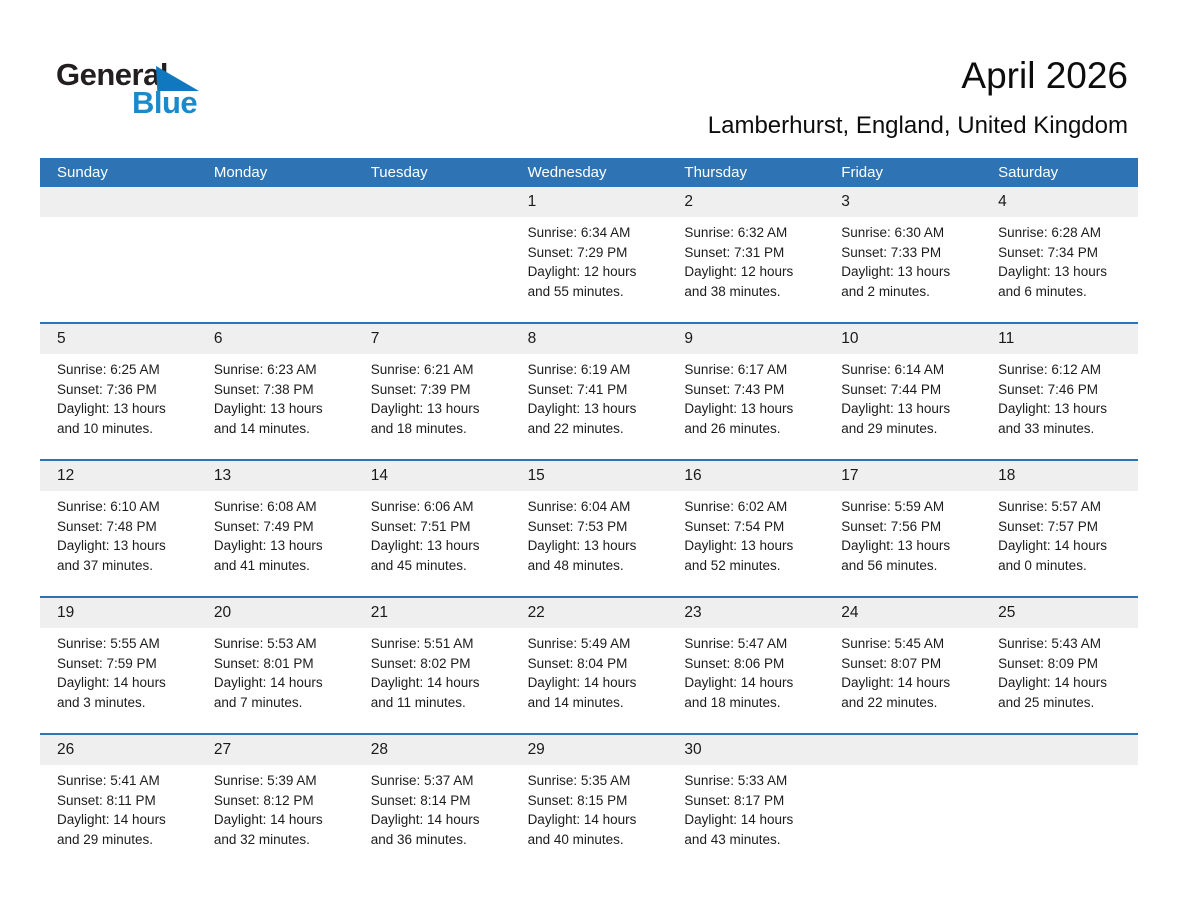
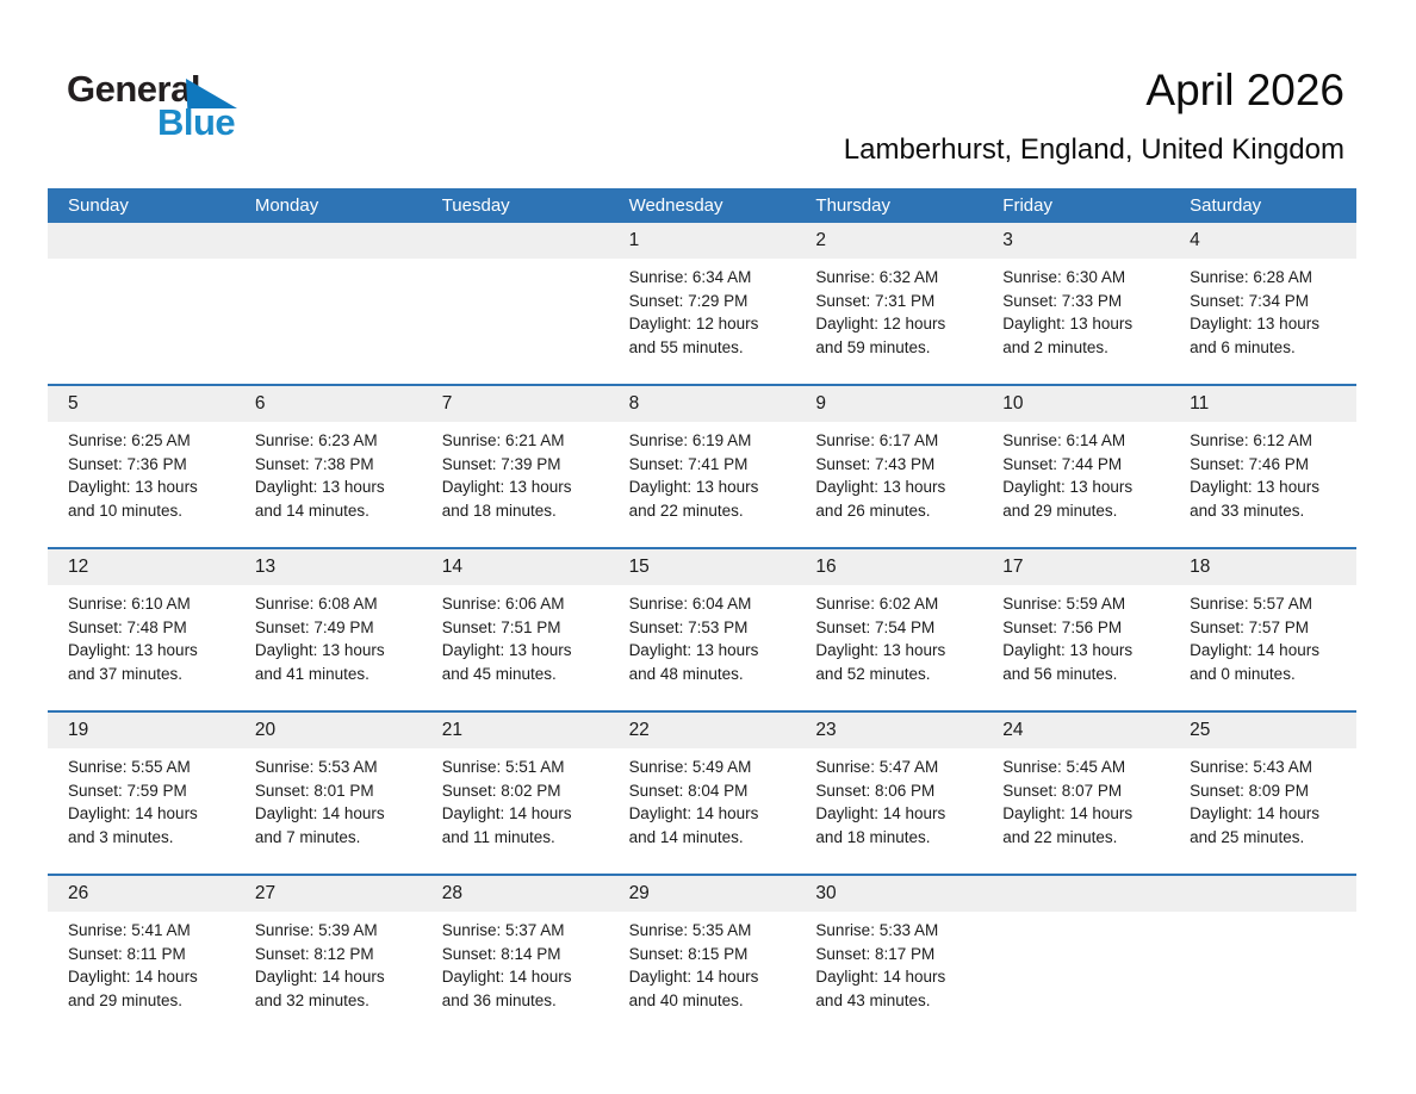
  Genera
  Blue
  April 2026
  Lamberhurst, England, United Kingdom
  Sunday
  Monday
  Tuesday
  Wednesday
  Thursday
  Friday
  Saturday
  1
  Sunrise: 6:34 AM
  Sunset: 7:29 PM
  Daylight: 12 hours
  and 55 minutes.
  2
  Sunrise: 6:32 AM
  Sunset: 7:31 PM
  Daylight: 12 hours
- and 38 minutes.
+ and 59 minutes.
  3
  Sunrise: 6:30 AM
  Sunset: 7:33 PM
  Daylight: 13 hours
  and 2 minutes.
  4
  Sunrise: 6:28 AM
  Sunset: 7:34 PM
  Daylight: 13 hours
  and 6 minutes.
  5
  Sunrise: 6:25 AM
  Sunset: 7:36 PM
  Daylight: 13 hours
  and 10 minutes.
  6
  Sunrise: 6:23 AM
  Sunset: 7:38 PM
  Daylight: 13 hours
  and 14 minutes.
  7
  Sunrise: 6:21 AM
  Sunset: 7:39 PM
  Daylight: 13 hours
  and 18 minutes.
  8
  Sunrise: 6:19 AM
  Sunset: 7:41 PM
  Daylight: 13 hours
  and 22 minutes.
  9
  Sunrise: 6:17 AM
  Sunset: 7:43 PM
  Daylight: 13 hours
  and 26 minutes.
  10
  Sunrise: 6:14 AM
  Sunset: 7:44 PM
  Daylight: 13 hours
  and 29 minutes.
  11
  Sunrise: 6:12 AM
  Sunset: 7:46 PM
  Daylight: 13 hours
  and 33 minutes.
  12
  Sunrise: 6:10 AM
  Sunset: 7:48 PM
  Daylight: 13 hours
  and 37 minutes.
  13
  Sunrise: 6:08 AM
  Sunset: 7:49 PM
  Daylight: 13 hours
  and 41 minutes.
  14
  Sunrise: 6:06 AM
  Sunset: 7:51 PM
  Daylight: 13 hours
  and 45 minutes.
  15
  Sunrise: 6:04 AM
  Sunset: 7:53 PM
  Daylight: 13 hours
  and 48 minutes.
  16
  Sunrise: 6:02 AM
  Sunset: 7:54 PM
  Daylight: 13 hours
  and 52 minutes.
  17
  Sunrise: 5:59 AM
  Sunset: 7:56 PM
  Daylight: 13 hours
  and 56 minutes.
  18
  Sunrise: 5:57 AM
  Sunset: 7:57 PM
  Daylight: 14 hours
  and 0 minutes.
  19
  Sunrise: 5:55 AM
  Sunset: 7:59 PM
  Daylight: 14 hours
  and 3 minutes.
  20
  Sunrise: 5:53 AM
  Sunset: 8:01 PM
  Daylight: 14 hours
  and 7 minutes.
  21
  Sunrise: 5:51 AM
  Sunset: 8:02 PM
  Daylight: 14 hours
  and 11 minutes.
  22
  Sunrise: 5:49 AM
  Sunset: 8:04 PM
  Daylight: 14 hours
  and 14 minutes.
  23
  Sunrise: 5:47 AM
  Sunset: 8:06 PM
  Daylight: 14 hours
  and 18 minutes.
  24
  Sunrise: 5:45 AM
  Sunset: 8:07 PM
  Daylight: 14 hours
  and 22 minutes.
  25
  Sunrise: 5:43 AM
  Sunset: 8:09 PM
  Daylight: 14 hours
  and 25 minutes.
  26
  Sunrise: 5:41 AM
  Sunset: 8:11 PM
  Daylight: 14 hours
  and 29 minutes.
  27
  Sunrise: 5:39 AM
  Sunset: 8:12 PM
  Daylight: 14 hours
  and 32 minutes.
  28
  Sunrise: 5:37 AM
  Sunset: 8:14 PM
  Daylight: 14 hours
  and 36 minutes.
  29
  Sunrise: 5:35 AM
  Sunset: 8:15 PM
  Daylight: 14 hours
  and 40 minutes.
  30
  Sunrise: 5:33 AM
  Sunset: 8:17 PM
  Daylight: 14 hours
  and 43 minutes.
